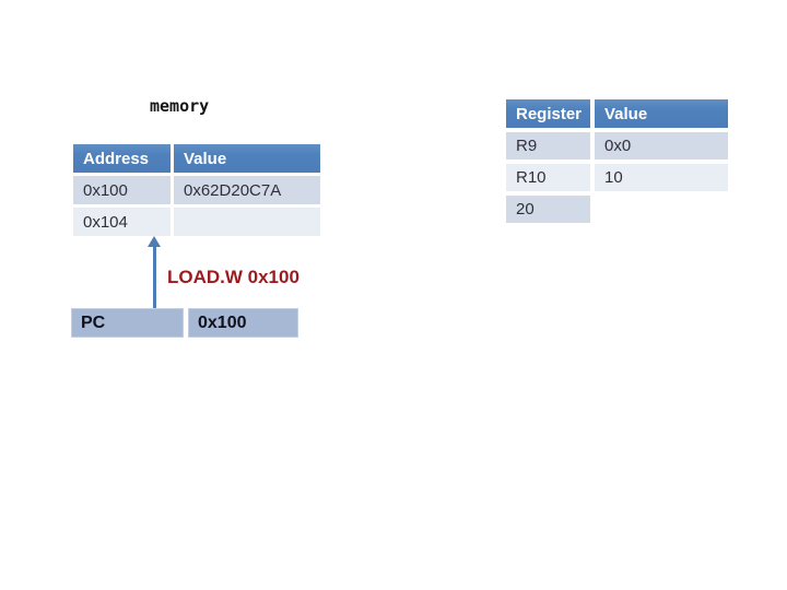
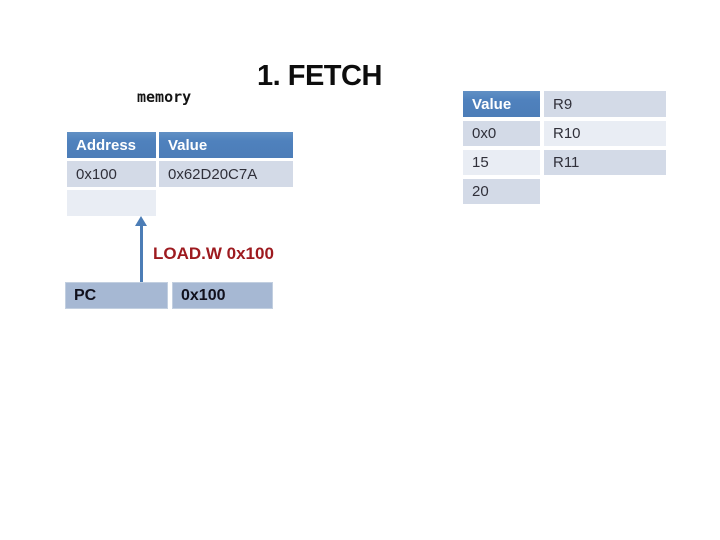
+ 1. FETCH
  memory
  Address
  Value
  0x100
  0x62D20C7A
- 0x104
- Register
  Value
  R9
  0x0
  R10
- 10
+ 15
+ R11
  20
  LOAD.W 0x100
  PC
  0x100
